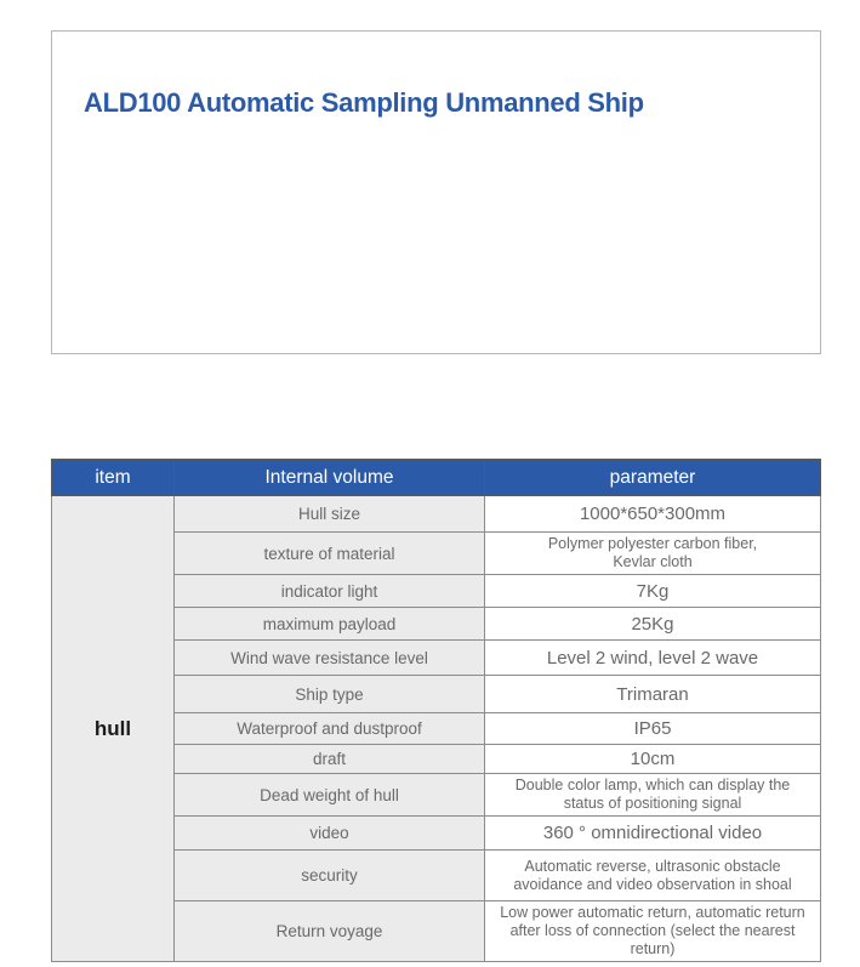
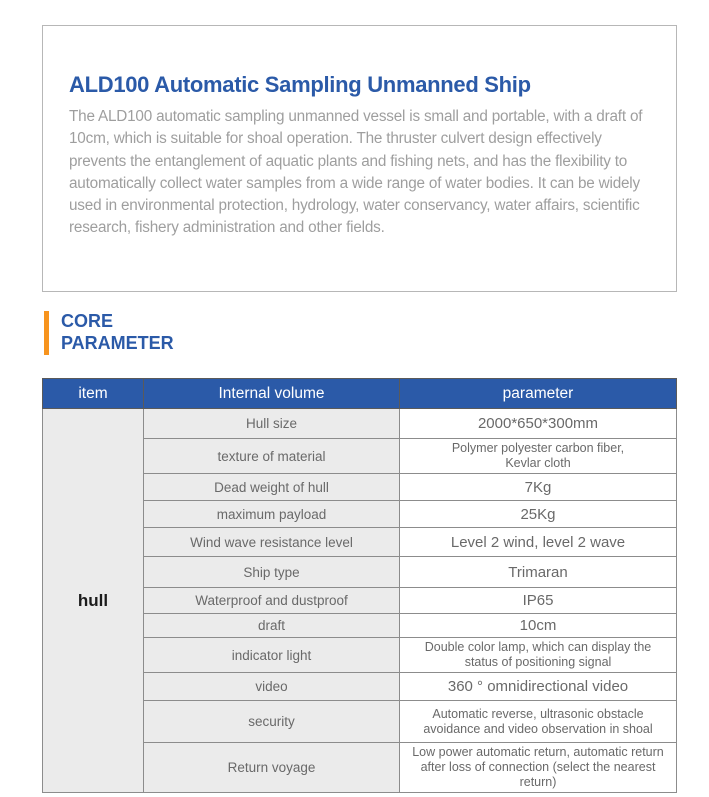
  ALD100 Automatic Sampling Unmanned Ship
+ The ALD100 automatic sampling unmanned vessel is small and portable, with a draft of 10cm, which is suitable for shoal operation. The thruster culvert design effectively prevents the entanglement of aquatic plants and fishing nets, and has the flexibility to automatically collect water samples from a wide range of water bodies. It can be widely used in environmental protection, hydrology, water conservancy, water affairs, scientific research, fishery administration and other fields.
+ CORE
+ PARAMETER
  item	Internal volume	parameter
- hull	Hull size	1000*650*300mm
+ hull	Hull size	2000*650*300mm
  texture of material	Polymer polyester carbon fiber, Kevlar cloth
- indicator light	7Kg
+ Dead weight of hull	7Kg
  maximum payload	25Kg
  Wind wave resistance level	Level 2 wind, level 2 wave
  Ship type	Trimaran
  Waterproof and dustproof	IP65
  draft	10cm
- Dead weight of hull	Double color lamp, which can display the status of positioning signal
+ indicator light	Double color lamp, which can display the status of positioning signal
  video	360 ° omnidirectional video
  security	Automatic reverse, ultrasonic obstacle avoidance and video observation in shoal
  Return voyage	Low power automatic return, automatic return after loss of connection (select the nearest return)
